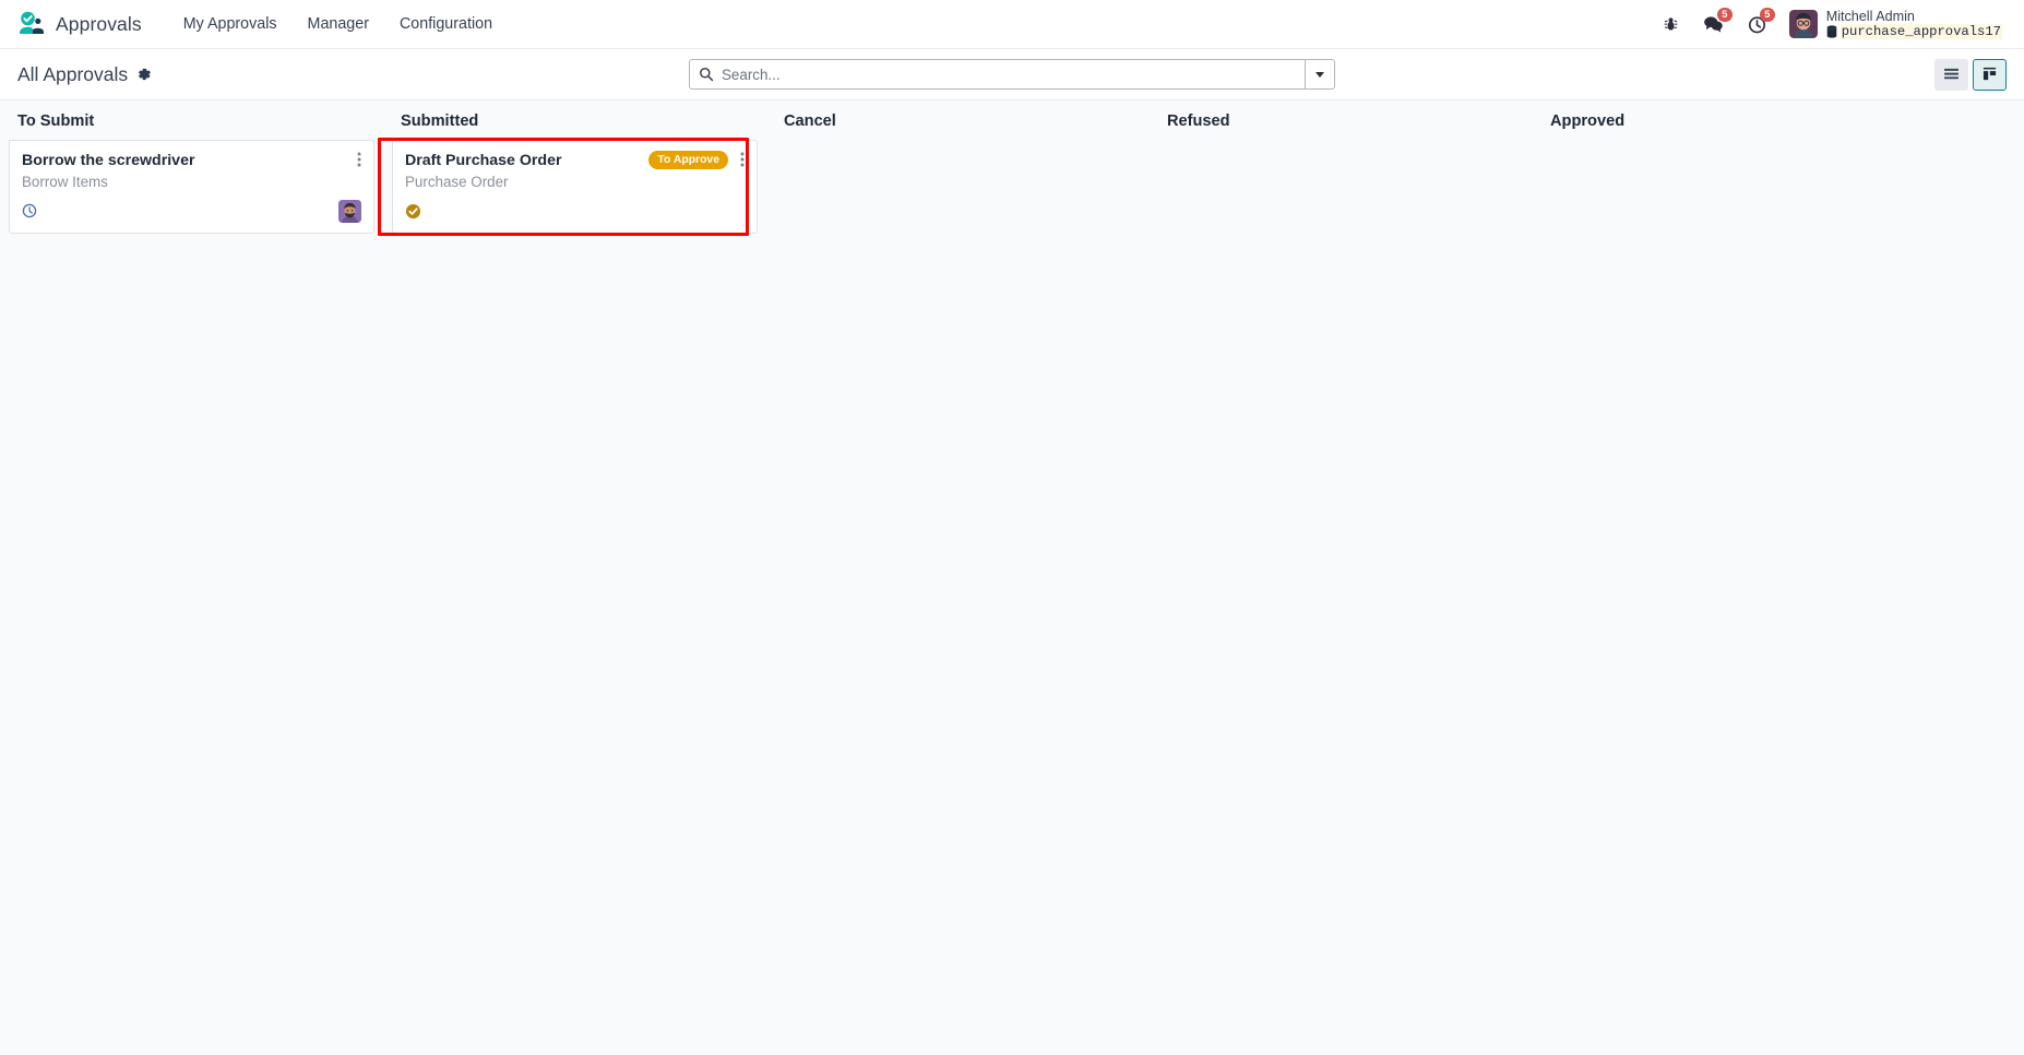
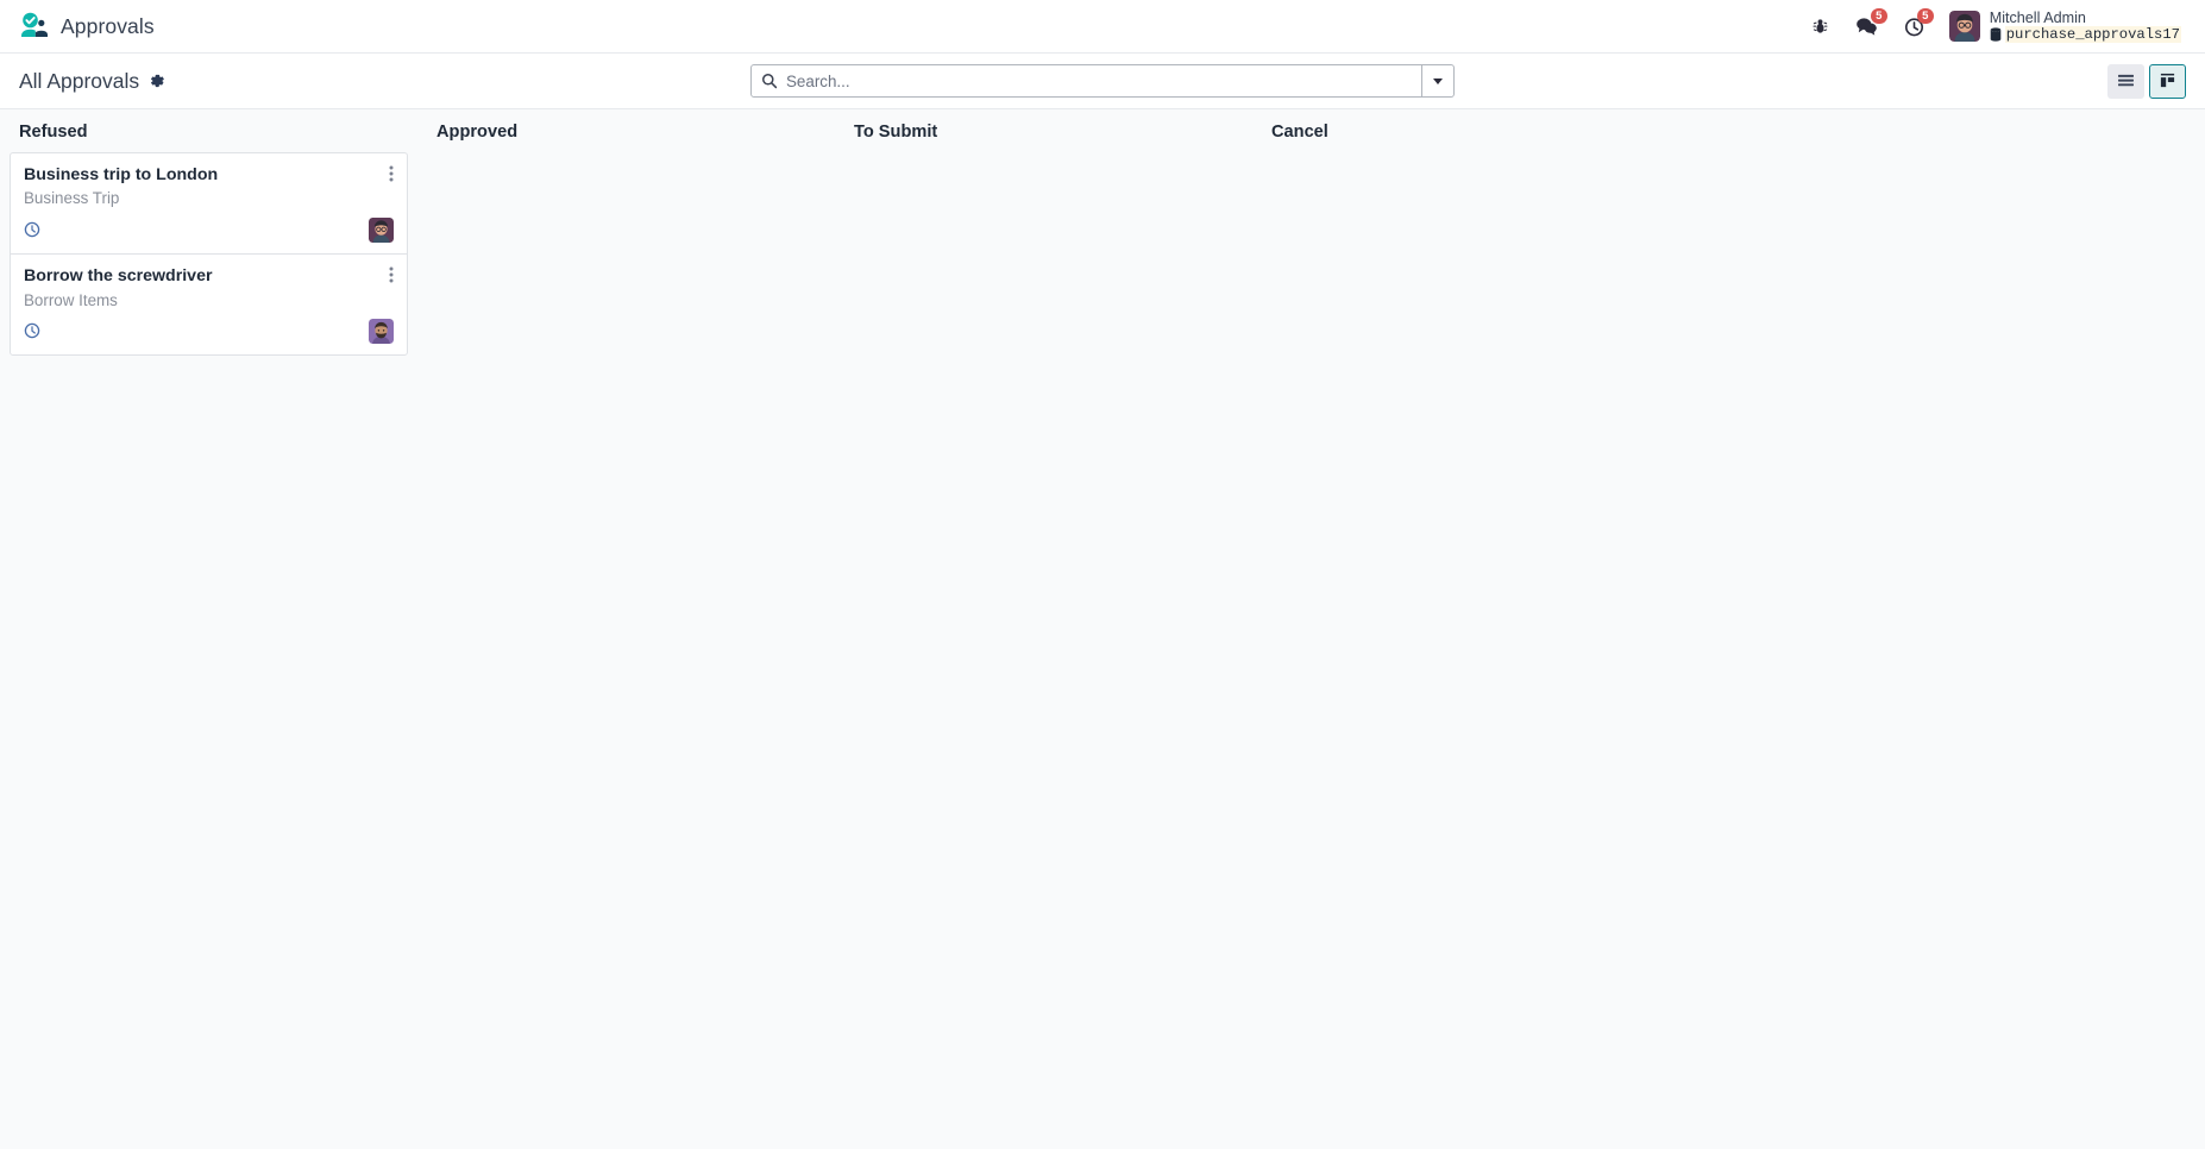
  Approvals
- My Approvals
- Manager
- Configuration
  5
  5
  Mitchell Admin
  purchase_approvals17
  All Approvals
  Search...
- To Submit
+ Refused
+ Business trip to London
+ Business Trip
  Borrow the screwdriver
  Borrow Items
- Submitted
- Draft Purchase Order
- To Approve
- Purchase Order
- Cancel
+ Approved
- Refused
+ To Submit
- Approved
+ Cancel
